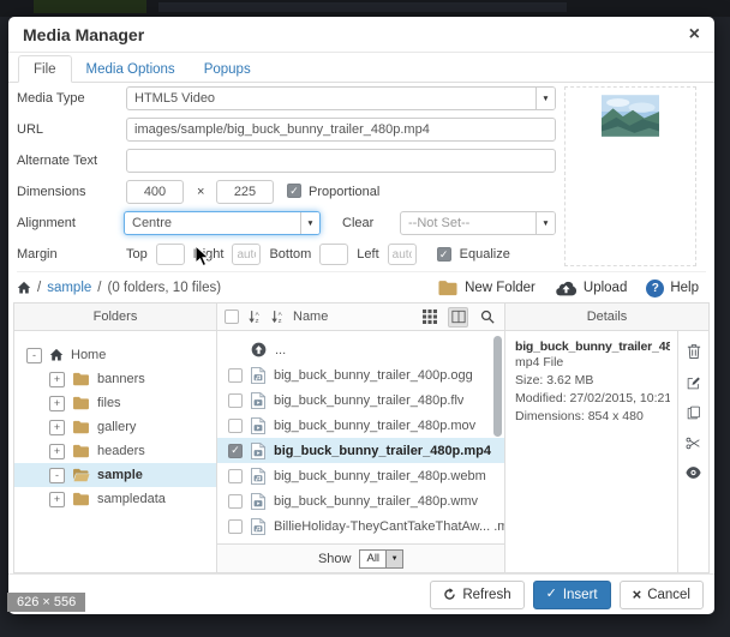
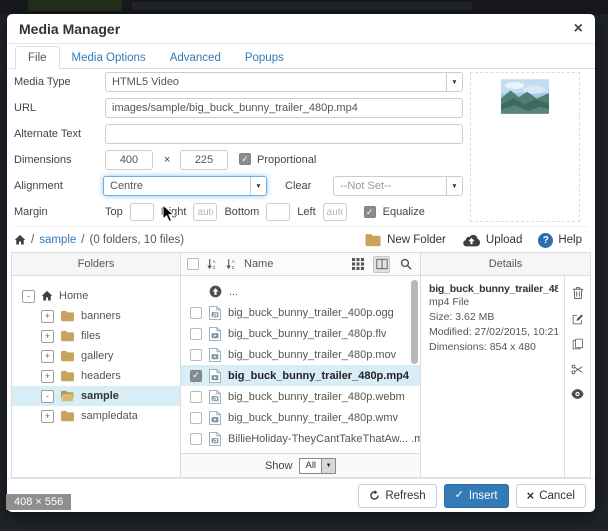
  Media Manager
  ×
  File
  Media Options
+ Advanced
  Popups
  Media Type
  HTML5 Video
  URL
  images/sample/big_buck_bunny_trailer_480p.mp4
  Alternate Text
  Dimensions
  400
  ×
  225
  ✓
  Proportional
  Alignment
  Centre
  Clear
  --Not Set--
  Margin
  Top
  aut
  Bottom
  Left
  aut
  ✓
  Equalize
  /
  sample
  /
  (0 folders, 10 files)
  New Folder
  Upload
  ?
  Help
  Folders
  -
  Home
  +
  banners
  +
  files
  +
  gallery
  +
  headers
  -
  sample
  +
  sampledata
  Name
  ...
  big_buck_bunny_trailer_400p.ogg
  big_buck_bunny_trailer_480p.flv
  big_buck_bunny_trailer_480p.mov
  ✓
  big_buck_bunny_trailer_480p.mp4
  big_buck_bunny_trailer_480p.webm
  big_buck_bunny_trailer_480p.wmv
  BillieHoliday-TheyCantTakeThatAw... .m
  Show
  All
  Details
  big_buck_bunny_trailer_48
  mp4 File
  Size: 3.62 MB
  Modified: 27/02/2015, 10:21
  Dimensions: 854 x 480
  Refresh
  ✓
  Insert
  ×
  Cancel
- 626 × 556
+ 408 × 556
